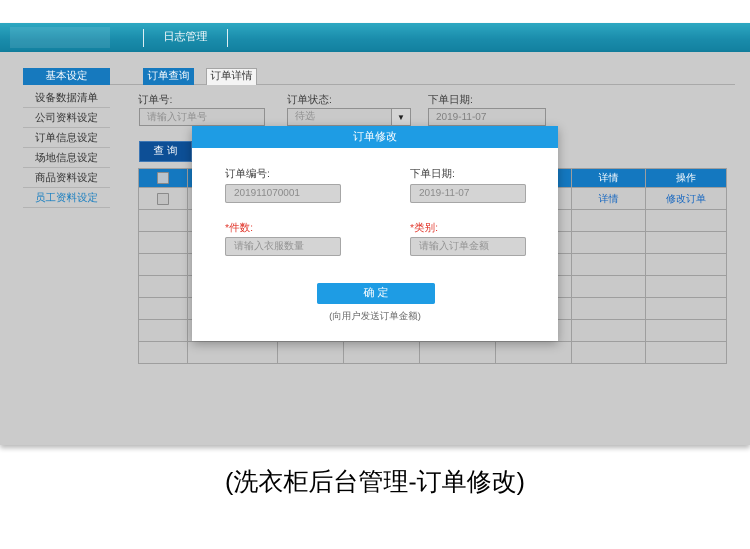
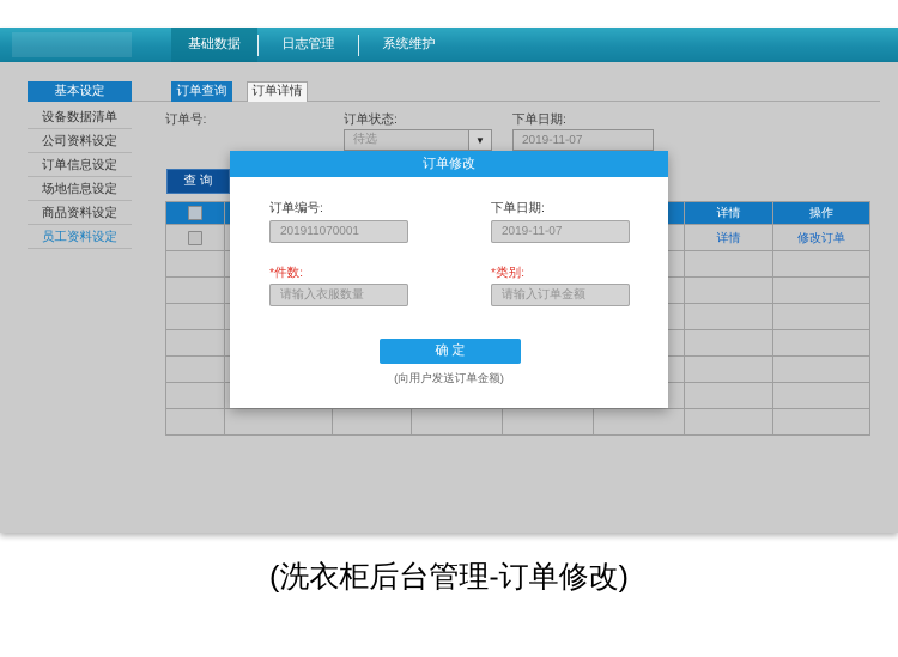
+ 基础数据
  日志管理
+ 系统维护
  基本设定
  设备数据清单
  公司资料设定
  订单信息设定
  场地信息设定
  商品资料设定
  员工资料设定
  订单查询
  订单详情
  订单号:
- 请输入订单号
  订单状态:
  待选
  ▼
  下单日期:
  2019-11-07
  查询
  						详情	操作
  						详情	修改订单
  订单修改
  订单编号:
  201911070001
  下单日期:
  2019-11-07
  *件数:
  请输入衣服数量
  *类别:
  请输入订单金额
  确定
  (向用户发送订单金额)
  (洗衣柜后台管理-订单修改)
